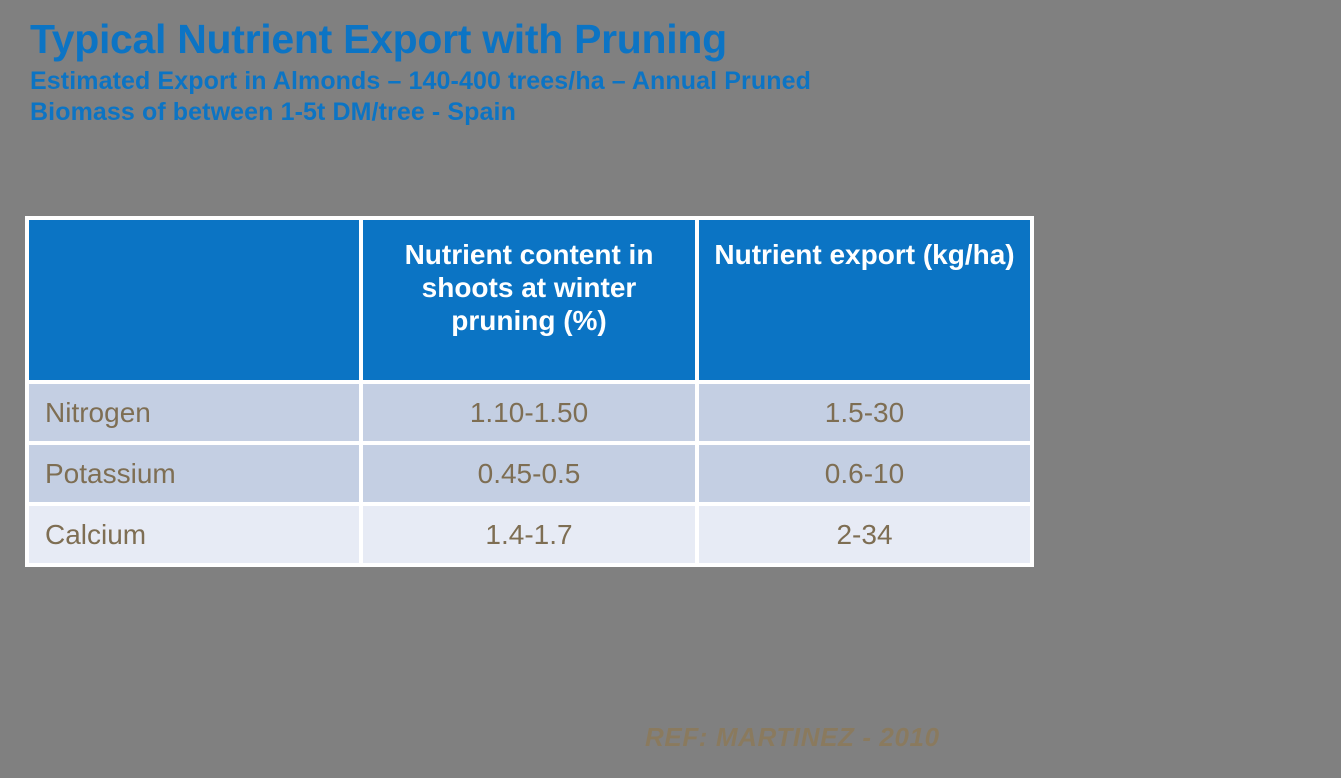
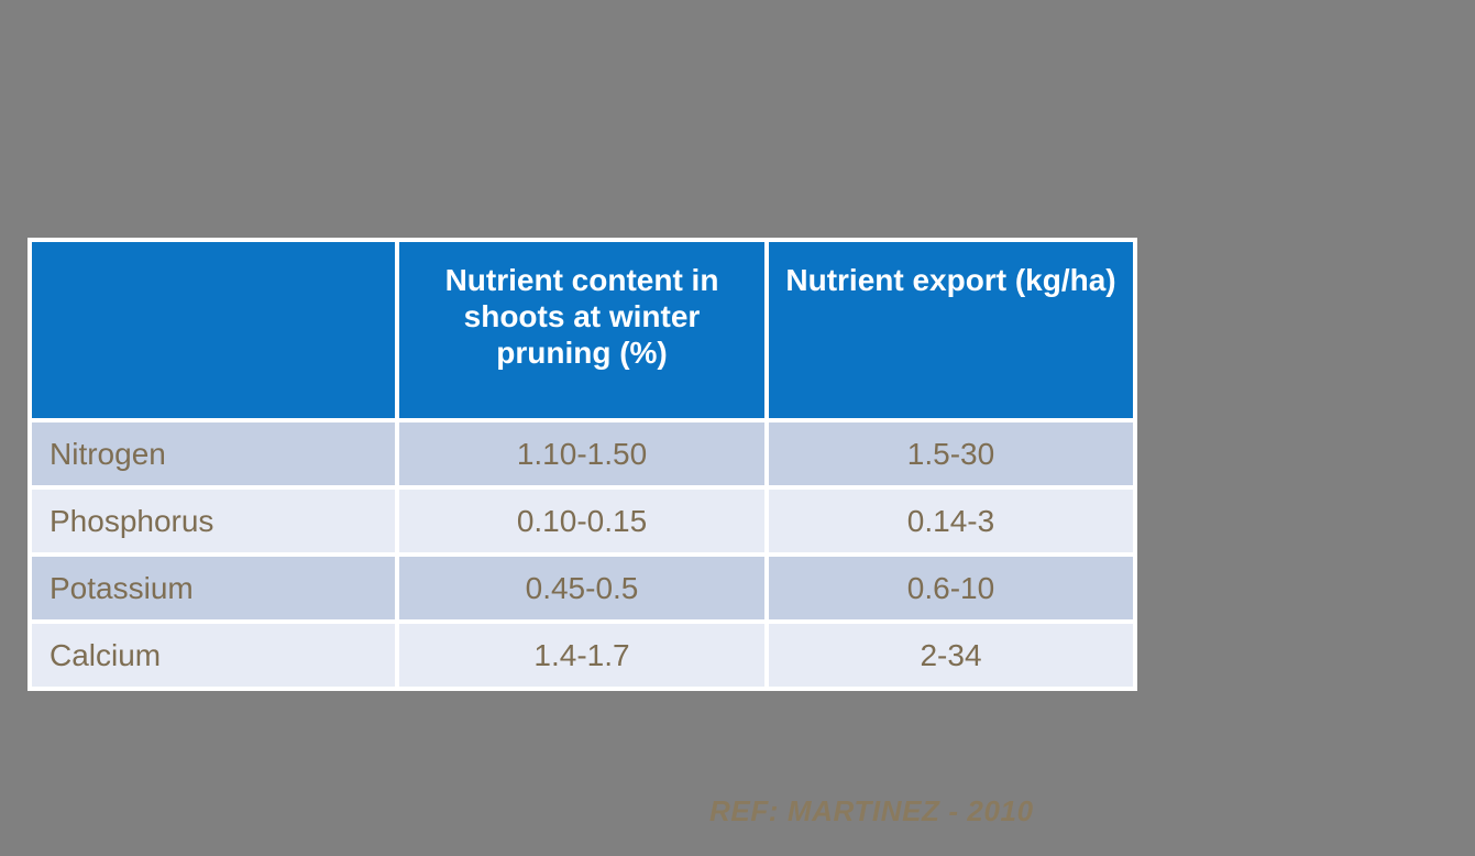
- Typical Nutrient Export with Pruning
- Estimated Export in Almonds – 140-400 trees/ha – Annual Pruned
- Biomass of between 1-5t DM/tree - Spain
  	Nutrient content in shoots at winter pruning (%)	Nutrient export (kg/ha)
  Nitrogen	1.10-1.50	1.5-30
+ Phosphorus	0.10-0.15	0.14-3
  Potassium	0.45-0.5	0.6-10
  Calcium	1.4-1.7	2-34
  REF: MARTINEZ - 2010
